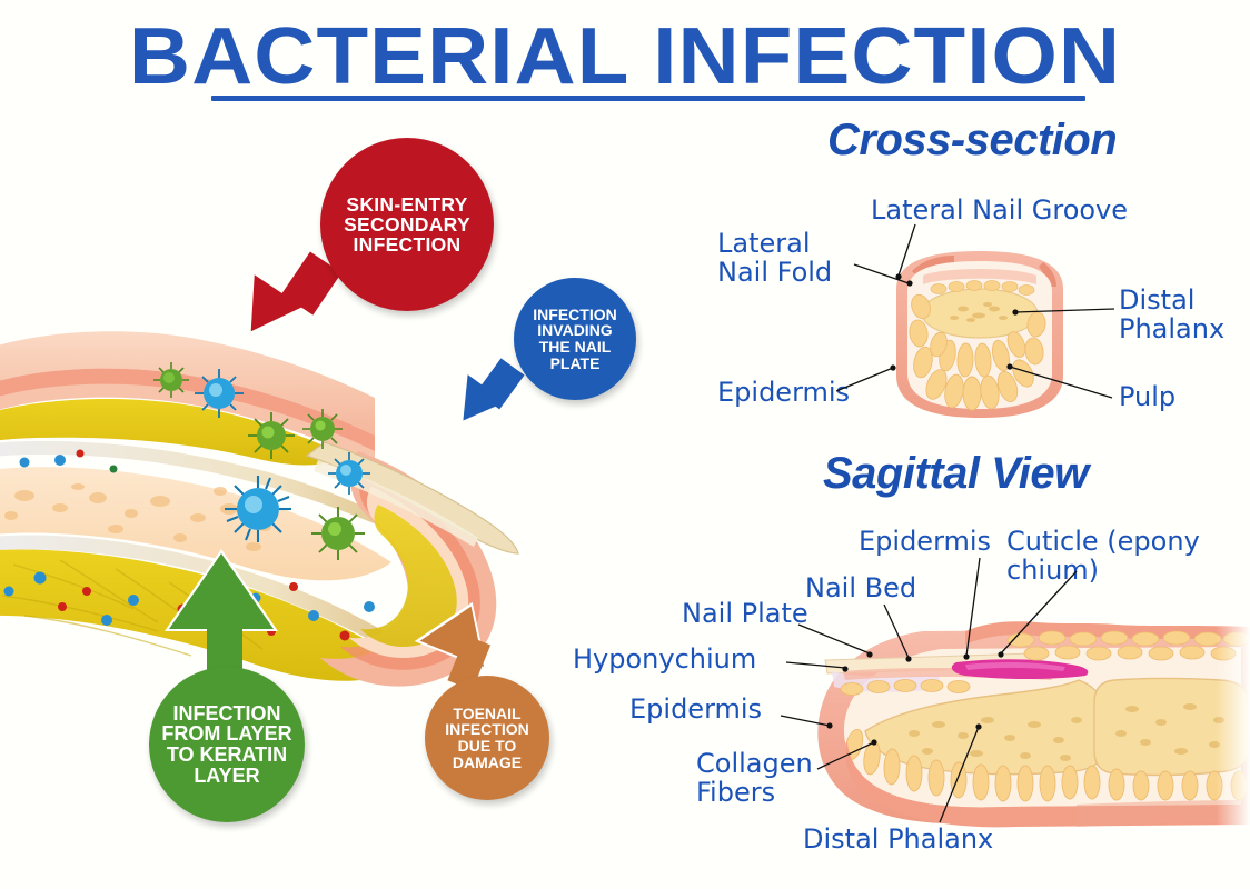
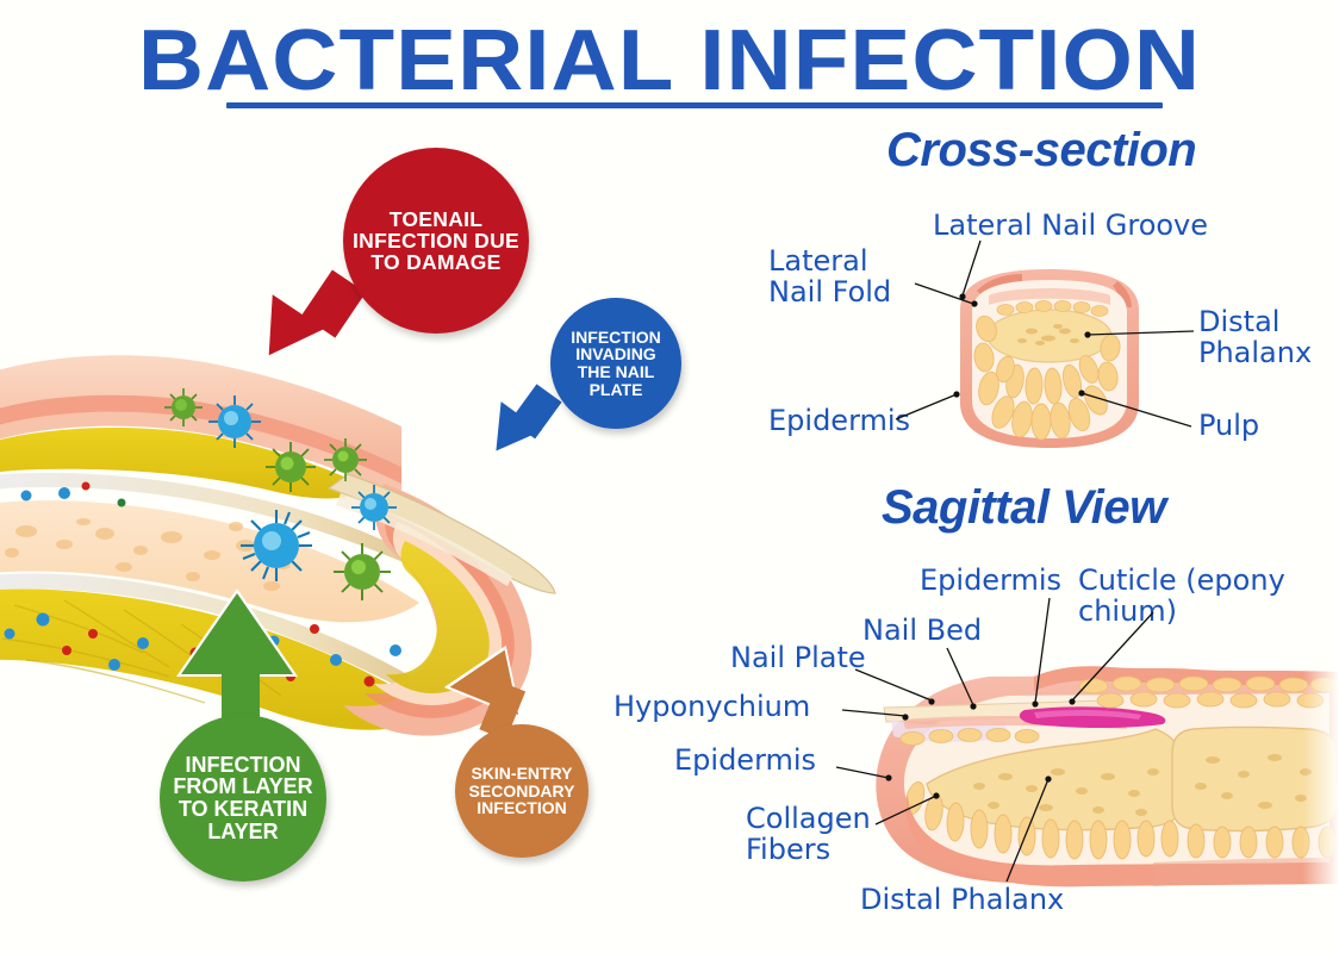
  BACTERIAL INFECTION
- SKIN-ENTRY SECONDARY INFECTION
+ TOENAIL INFECTION DUE TO DAMAGE
  INFECTION INVADING THE NAIL PLATE
  INFECTION FROM LAYER TO KERATIN LAYER
- TOENAIL INFECTION DUE TO DAMAGE
+ SKIN-ENTRY SECONDARY INFECTION
  Cross-section
  Lateral Nail Groove
  Lateral
  Nail Fold
  Distal
  Phalanx
  Epidermis
  Pulp
  Sagittal View
  Epidermis
  Cuticle (epony
  chium)
  Nail Bed
  Nail Plate
  Hyponychium
  Epidermis
  Collagen
  Fibers
  Distal Phalanx
